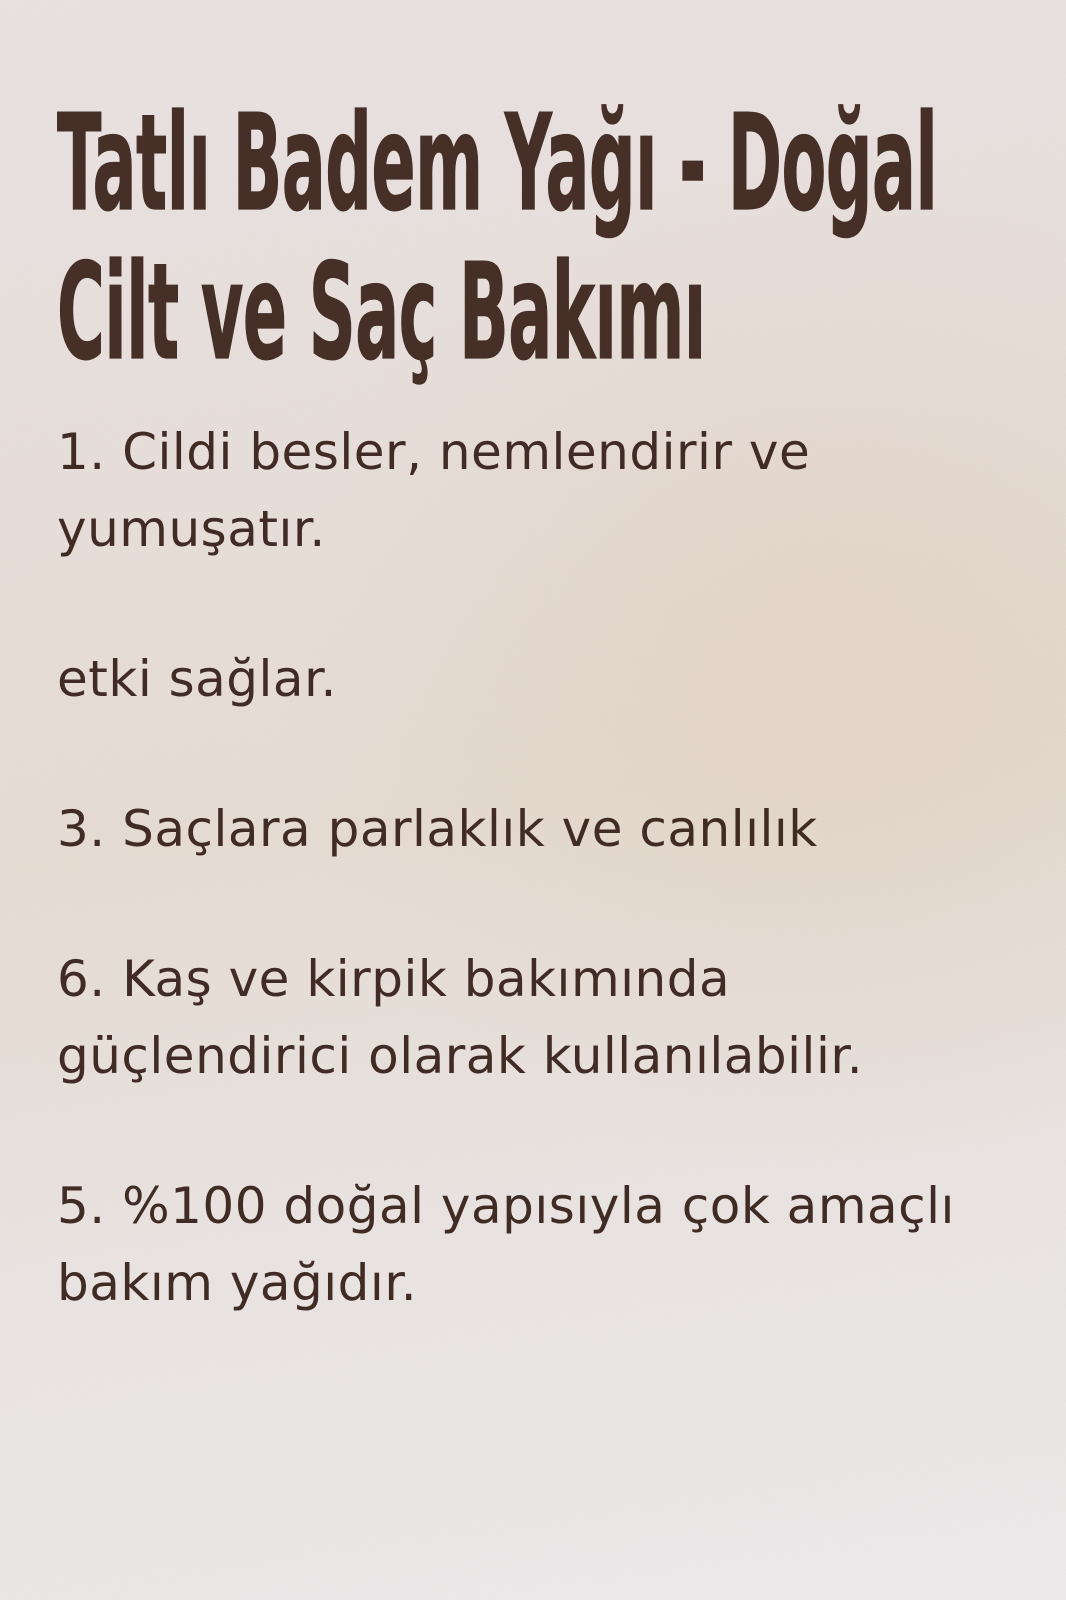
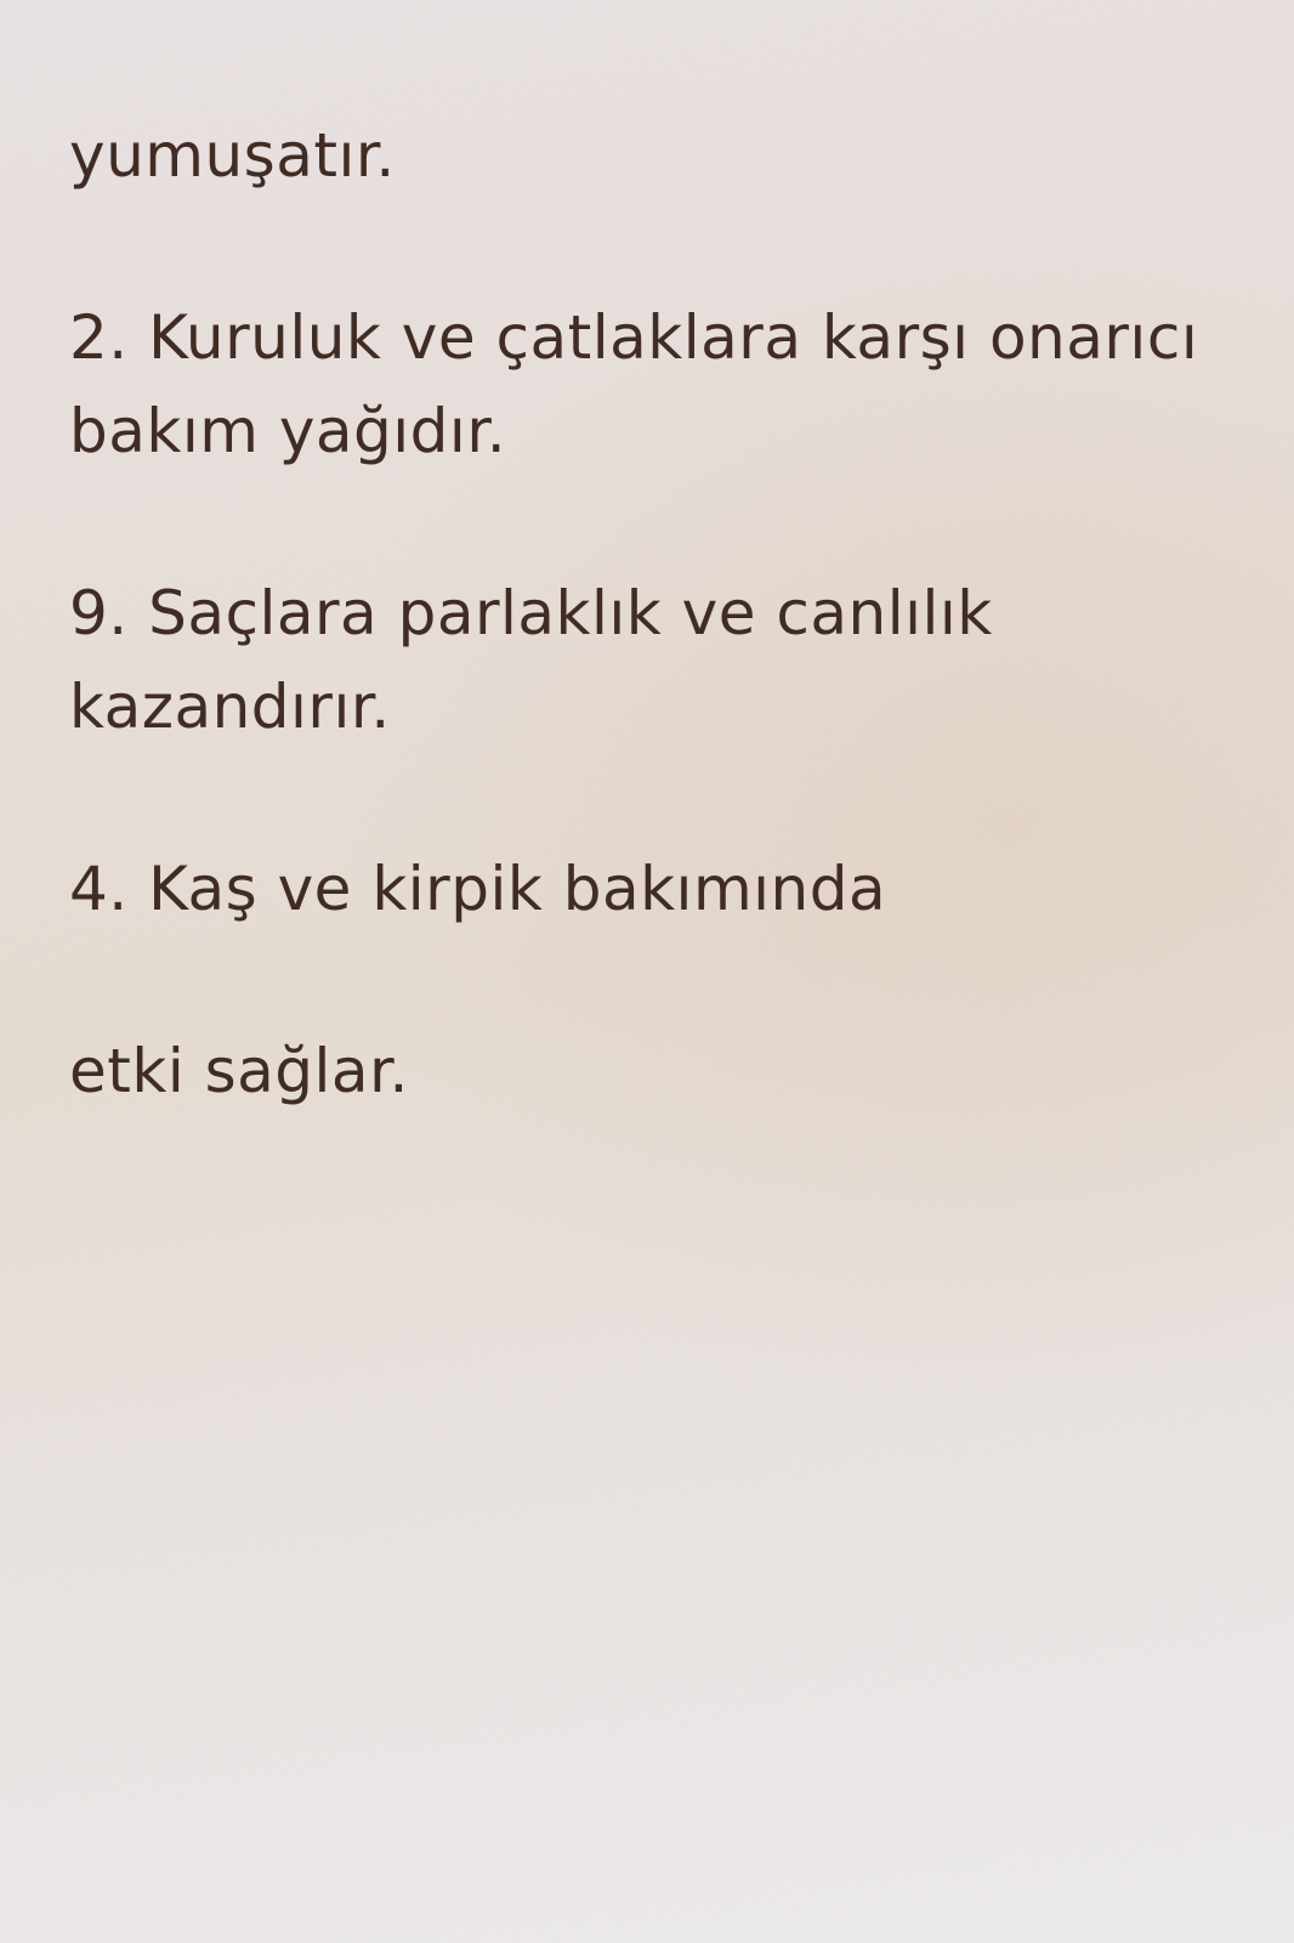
- Tatlı Badem Yağı - Doğal
- Cilt ve Saç Bakımı
- 1. Cildi besler, nemlendirir ve
  yumuşatır.
+ 2. Kuruluk ve çatlaklara karşı onarıcı
- etki sağlar.
+ bakım yağıdır.
- 3. Saçlara parlaklık ve canlılık
+ 9. Saçlara parlaklık ve canlılık
+ kazandırır.
- 6. Kaş ve kirpik bakımında
+ 4. Kaş ve kirpik bakımında
- güçlendirici olarak kullanılabilir.
- 5. %100 doğal yapısıyla çok amaçlı
- bakım yağıdır.
+ etki sağlar.
